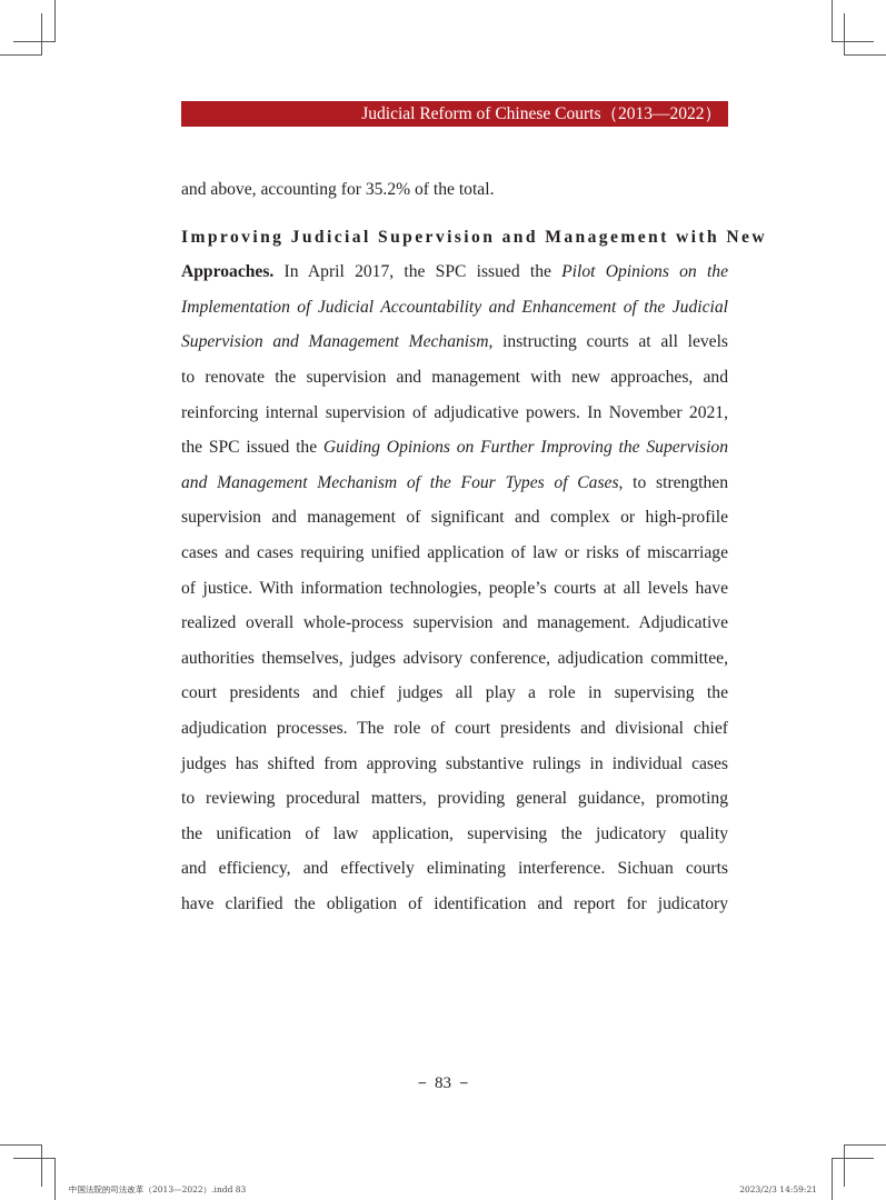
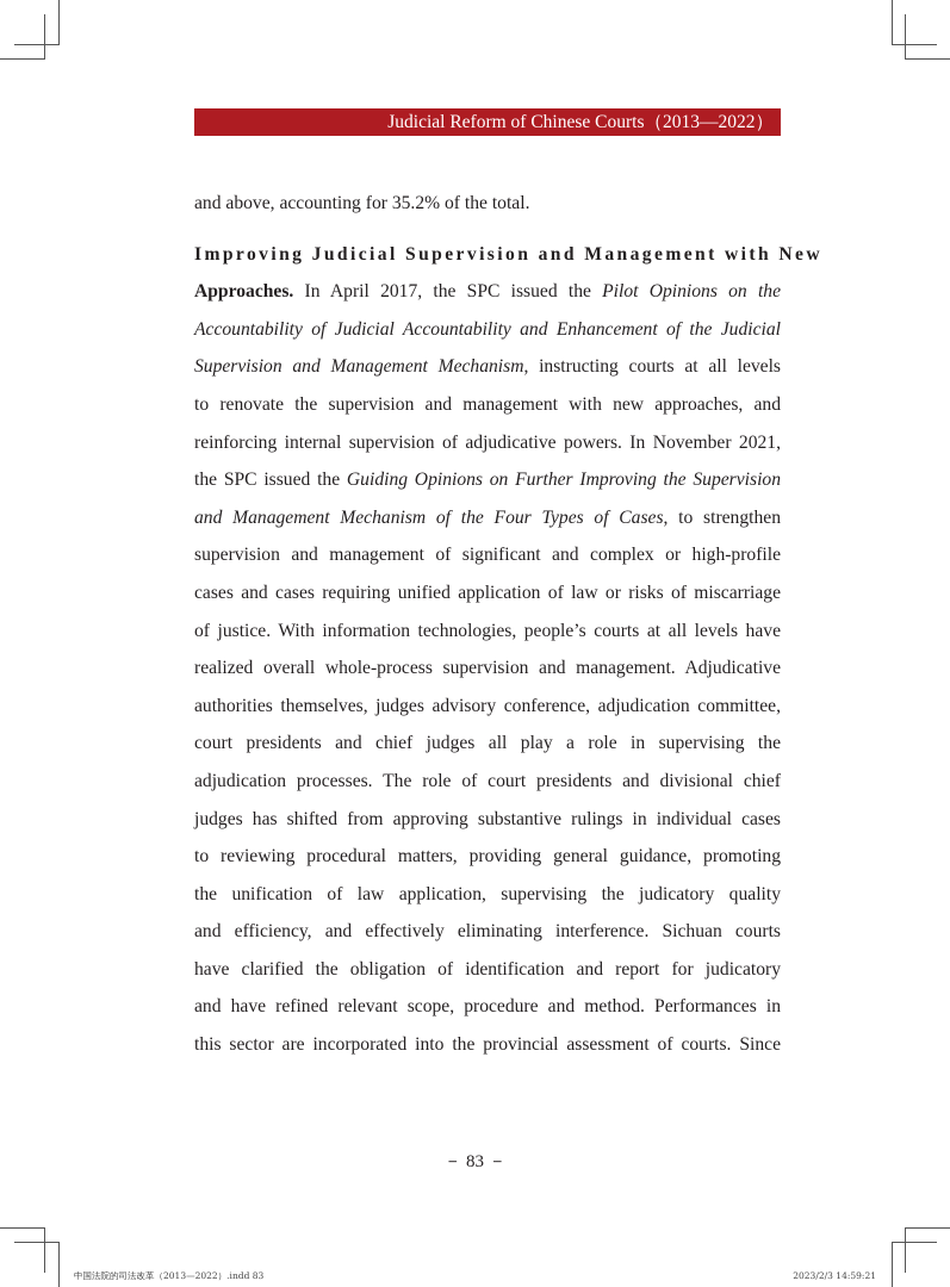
  Judicial Reform of Chinese Courts（2013—2022）
  and above, accounting for 35.2% of the total.
  Improving Judicial Supervision and Management with New
  Approaches. In April 2017, the SPC issued the Pilot Opinions on the
- Implementation of Judicial Accountability and Enhancement of the Judicial
+ Accountability of Judicial Accountability and Enhancement of the Judicial
  Supervision and Management Mechanism, instructing courts at all levels
  to renovate the supervision and management with new approaches, and
  reinforcing internal supervision of adjudicative powers. In November 2021,
  the SPC issued the Guiding Opinions on Further Improving the Supervision
  and Management Mechanism of the Four Types of Cases, to strengthen
  supervision and management of significant and complex or high-profile
  cases and cases requiring unified application of law or risks of miscarriage
  of justice. With information technologies, people’s courts at all levels have
  realized overall whole-process supervision and management. Adjudicative
  authorities themselves, judges advisory conference, adjudication committee,
  court presidents and chief judges all play a role in supervising the
  adjudication processes. The role of court presidents and divisional chief
  judges has shifted from approving substantive rulings in individual cases
  to reviewing procedural matters, providing general guidance, promoting
  the unification of law application, supervising the judicatory quality
  and efficiency, and effectively eliminating interference. Sichuan courts
  have clarified the obligation of identification and report for judicatory
+ and have refined relevant scope, procedure and method. Performances in
+ this sector are incorporated into the provincial assessment of courts. Since
  － 83 －
  中国法院的司法改革（2013—2022）.indd 83
  2023/2/3 14:59:21
